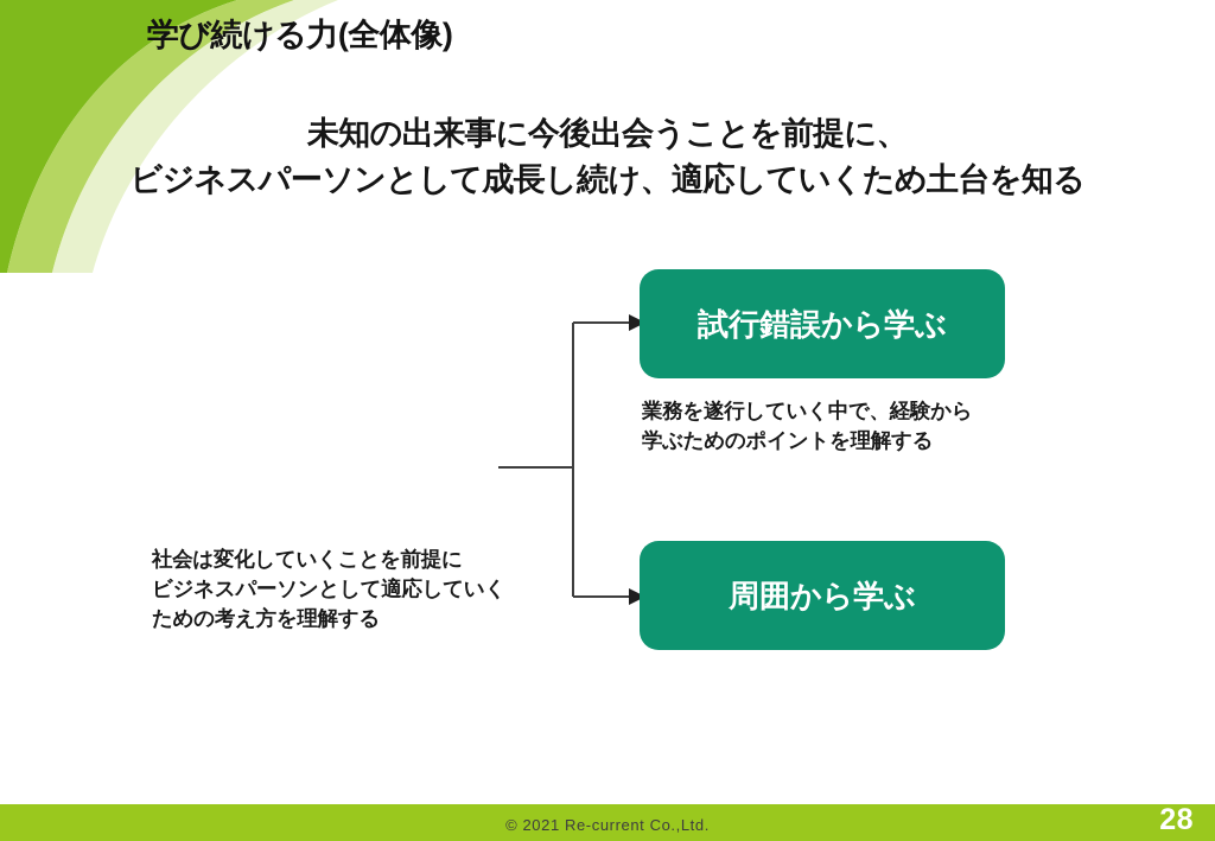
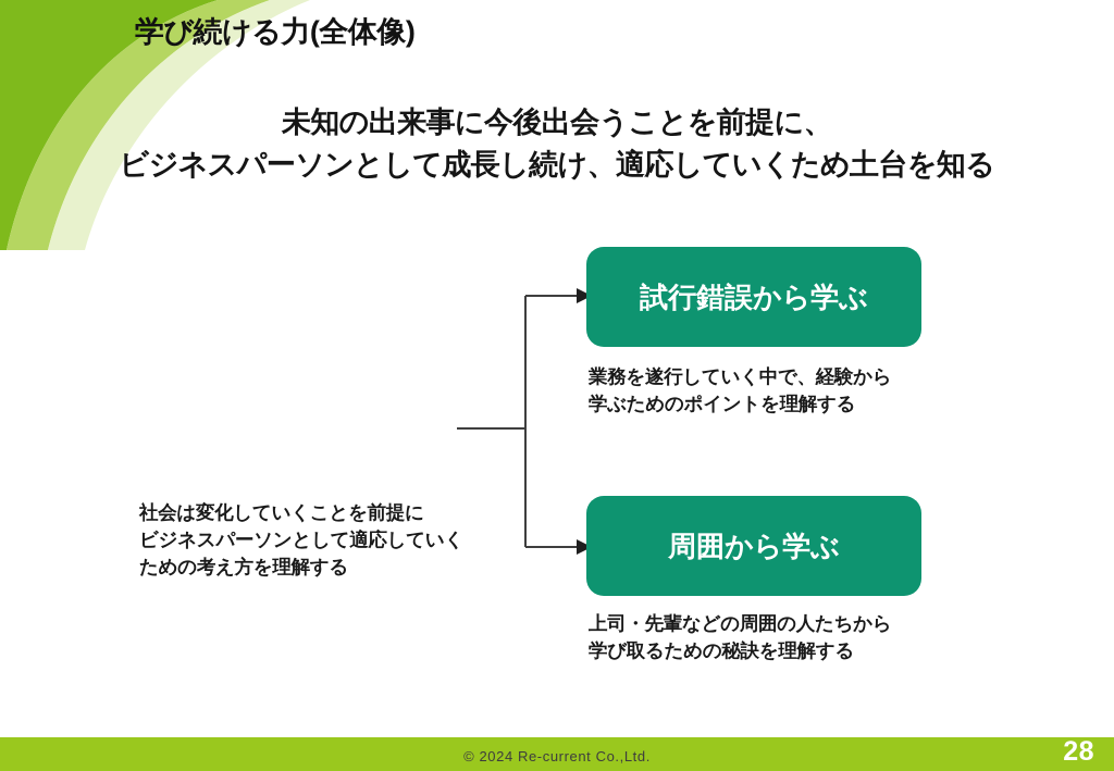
  学び続ける力(全体像)
  未知の出来事に今後出会うことを前提に、
  ビジネスパーソンとして成長し続け、適応していくため土台を知る
  社会は変化していくことを前提に
  ビジネスパーソンとして適応していく
  ための考え方を理解する
  試行錯誤から学ぶ
  業務を遂行していく中で、経験から
  学ぶためのポイントを理解する
  周囲から学ぶ
+ 上司・先輩などの周囲の人たちから
+ 学び取るための秘訣を理解する
- © 2021 Re-current Co.,Ltd.
+ © 2024 Re-current Co.,Ltd.
  28
